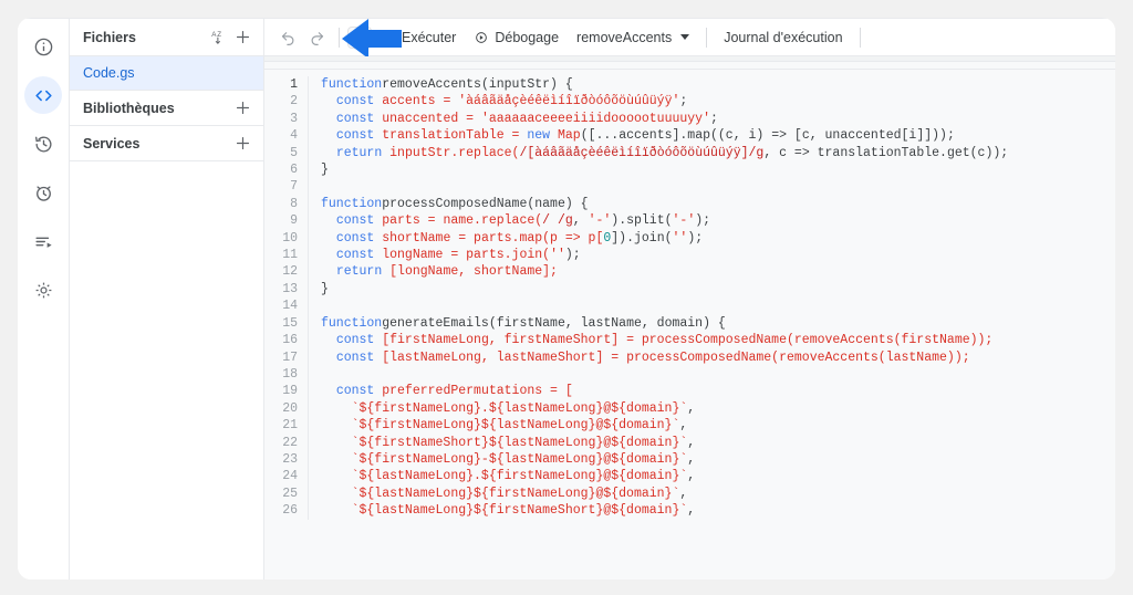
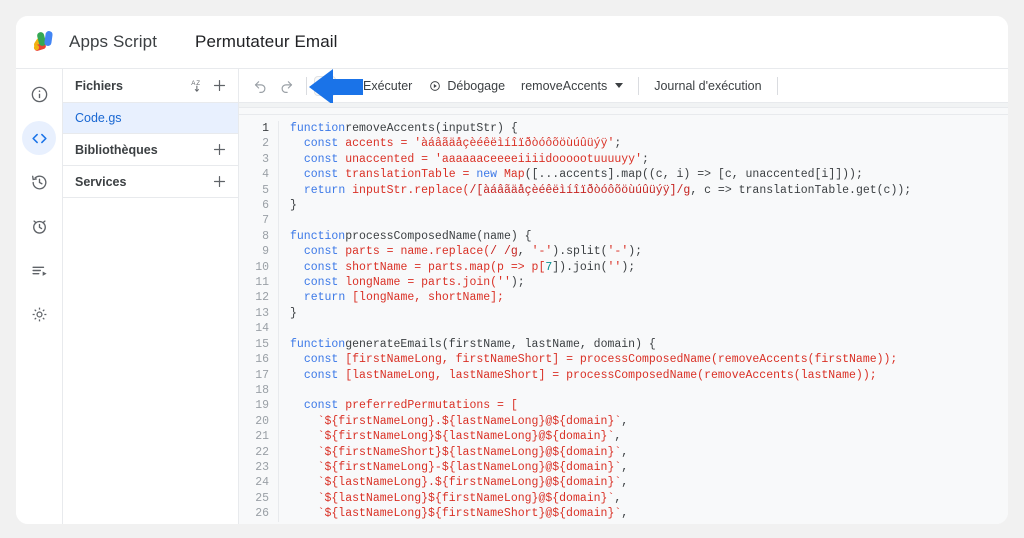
+ Apps Script
+ Permutateur Email
  Fichiers
  Code.gs
  Bibliothèques
  Services
  Exécuter
  Débogage
  removeAccents
  Journal d'exécution
  1
  2
  3
  4
  5
  6
  7
  8
  9
  10
  11
  12
  13
  14
  15
  16
  17
  18
  19
  20
  21
  22
  23
  24
  25
  26
  functionremoveAccents(inputStr) {
  const accents = 'àáâãäåçèéêëìíîïðòóôõöùúûüýÿ';
  const unaccented = 'aaaaaaceeeeiiiidoooootuuuuyy';
  const translationTable = new Map([...accents].map((c, i) => [c, unaccented[i]]));
  return inputStr.replace(/[àáâãäåçèéêëìíîïðòóôõöùúûüýÿ]/g, c => translationTable.get(c));
  }
  functionprocessComposedName(name) {
  const parts = name.replace(/ /g, '-').split('-');
- const shortName = parts.map(p => p[0]).join('');
+ const shortName = parts.map(p => p[7]).join('');
  const longName = parts.join('');
  return [longName, shortName];
  }
  functiongenerateEmails(firstName, lastName, domain) {
  const [firstNameLong, firstNameShort] = processComposedName(removeAccents(firstName));
  const [lastNameLong, lastNameShort] = processComposedName(removeAccents(lastName));
  const preferredPermutations = [
  `${firstNameLong}.${lastNameLong}@${domain}`,
  `${firstNameLong}${lastNameLong}@${domain}`,
  `${firstNameShort}${lastNameLong}@${domain}`,
  `${firstNameLong}-${lastNameLong}@${domain}`,
  `${lastNameLong}.${firstNameLong}@${domain}`,
  `${lastNameLong}${firstNameLong}@${domain}`,
  `${lastNameLong}${firstNameShort}@${domain}`,
